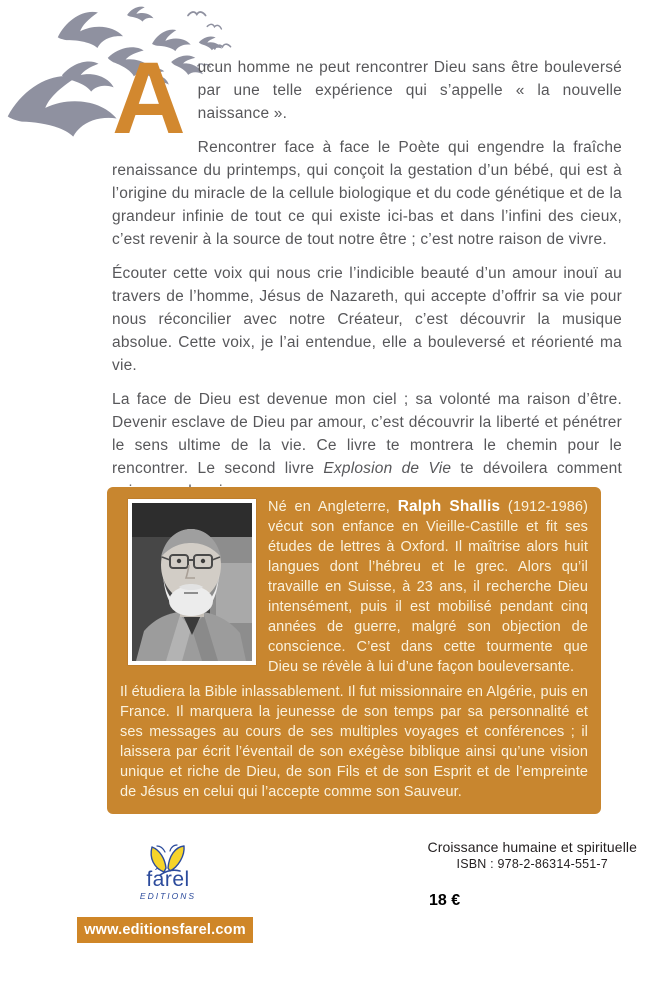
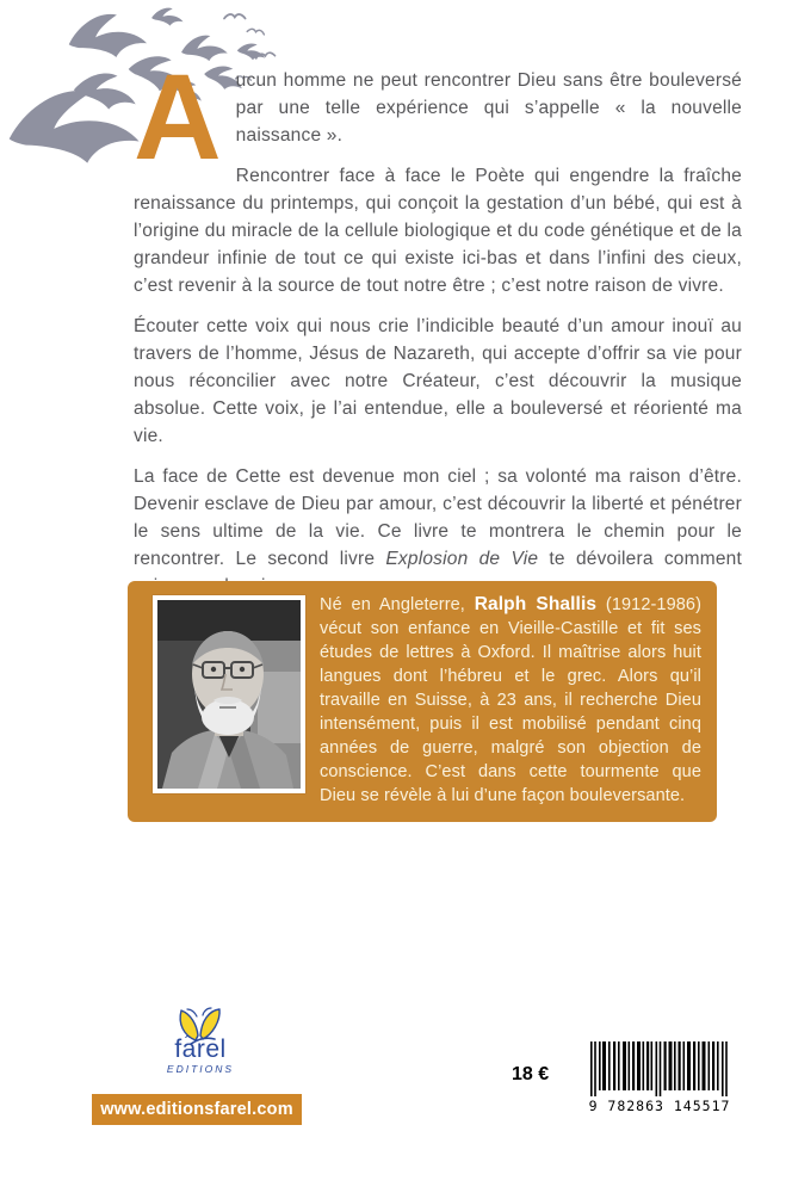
  A
  ucun homme ne peut rencontrer Dieu sans être bouleversé par une telle expérience qui s’appelle « la nouvelle naissance ».
  Rencontrer face à face le Poète qui engendre la fraîche renaissance du printemps, qui conçoit la gestation d’un bébé, qui est à l’origine du miracle de la cellule biologique et du code génétique et de la grandeur infinie de tout ce qui existe ici-bas et dans l’infini des cieux, c’est revenir à la source de tout notre être ; c’est notre raison de vivre.
  Écouter cette voix qui nous crie l’indicible beauté d’un amour inouï au travers de l’homme, Jésus de Nazareth, qui accepte d’offrir sa vie pour nous réconcilier avec notre Créateur, c’est découvrir la musique absolue. Cette voix, je l’ai entendue, elle a bouleversé et réorienté ma vie.
- La face de Dieu est devenue mon ciel ; sa volonté ma raison d’être. Devenir esclave de Dieu par amour, c’est découvrir la liberté et pénétrer le sens ultime de la vie. Ce livre te montrera le chemin pour le rencontrer. Le second livre Explosion de Vie te dévoilera comment
+ La face de Cette est devenue mon ciel ; sa volonté ma raison d’être. Devenir esclave de Dieu par amour, c’est découvrir la liberté et pénétrer le sens ultime de la vie. Ce livre te montrera le chemin pour le rencontrer. Le second livre Explosion de Vie te dévoilera comment
  Né en Angleterre, Ralph Shallis (1912-1986) vécut son enfance en Vieille-Castille et fit ses études de lettres à Oxford. Il maîtrise alors huit langues dont l’hébreu et le grec. Alors qu’il travaille en Suisse, à 23 ans, il recherche Dieu intensément, puis il est mobilisé pendant cinq années de guerre, malgré son objection de conscience. C’est dans cette tourmente que Dieu se révèle à lui d’une façon bouleversante.
- Il étudiera la Bible inlassablement. Il fut missionnaire en Algérie, puis en France. Il marquera la jeunesse de son temps par sa personnalité et ses messages au cours de ses multiples voyages et conférences ; il laissera par écrit l’éventail de son exégèse biblique ainsi qu’une vision unique et riche de Dieu, de son Fils et de son Esprit et de l’empreinte de Jésus en celui qui l’accepte comme son Sauveur.
- Croissance humaine et spirituelle
- ISBN : 978-2-86314-551-7
  18 €
+ 9 782863 145517
  ˆ
  farel
  EDITIONS
  www.editionsfarel.com
